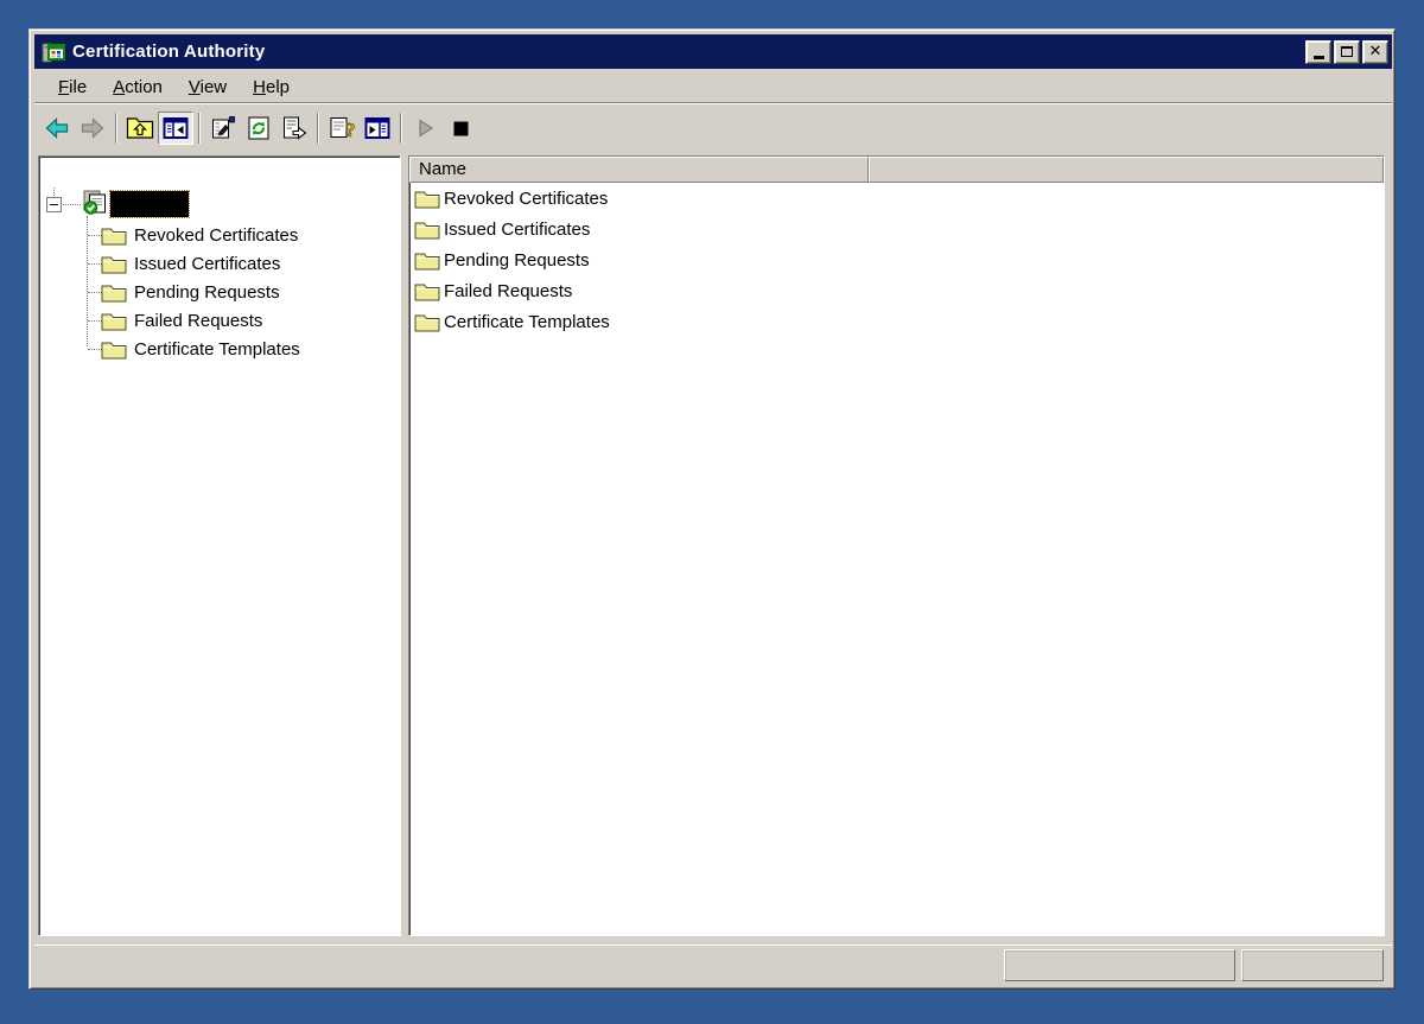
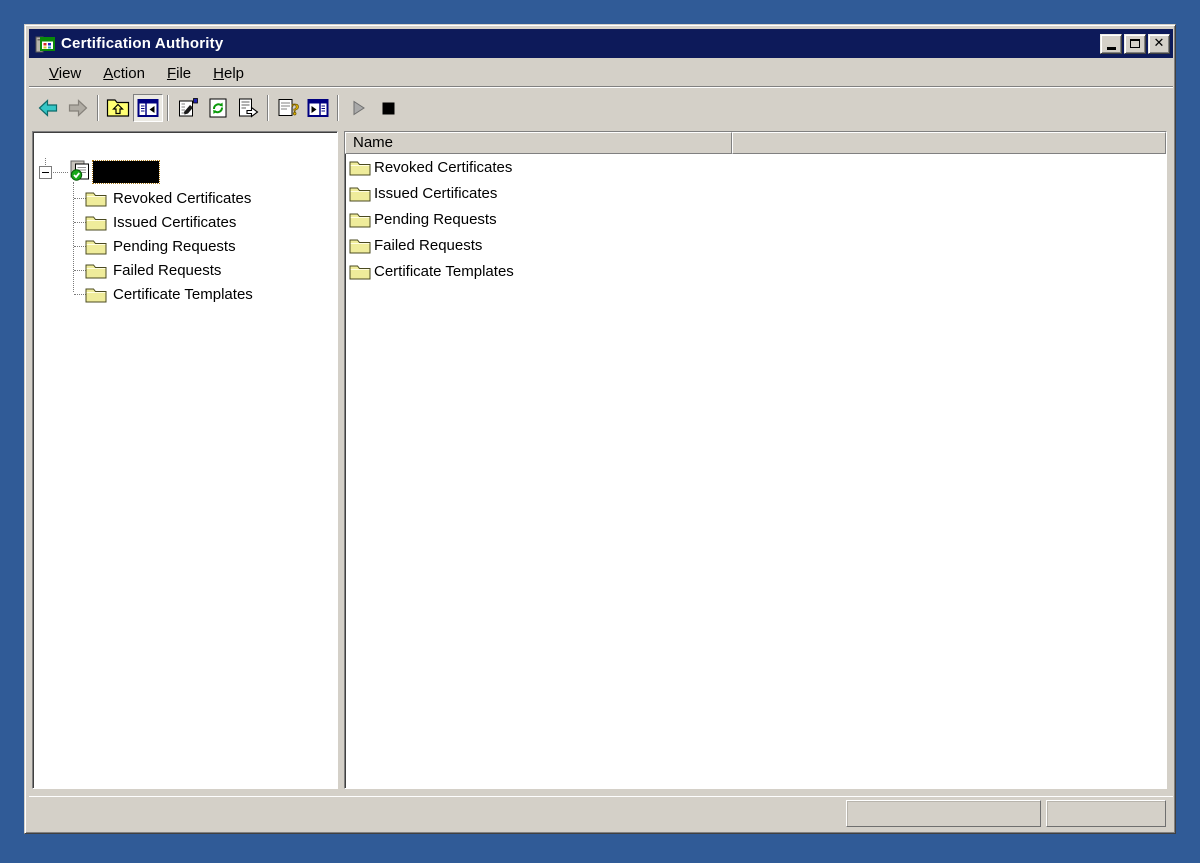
  Certification Authority
  ✕
- File
+ View
  Action
- View
+ File
  Help
  ?
  Revoked Certificates
  Issued Certificates
  Pending Requests
  Failed Requests
  Certificate Templates
  Name
  Revoked Certificates
  Issued Certificates
  Pending Requests
  Failed Requests
  Certificate Templates
